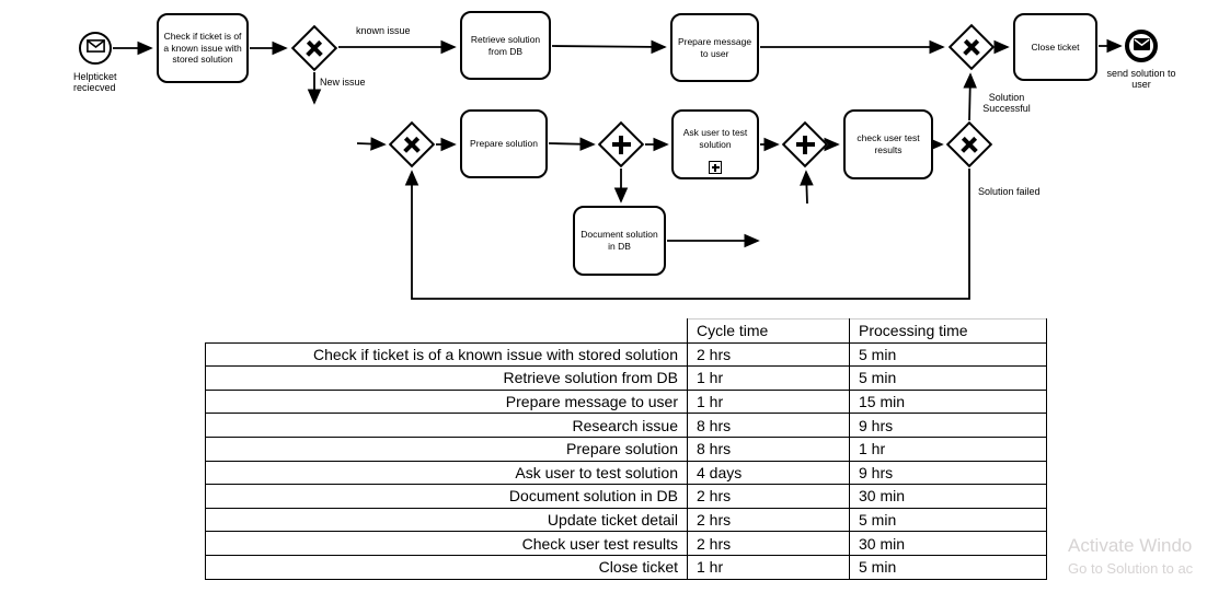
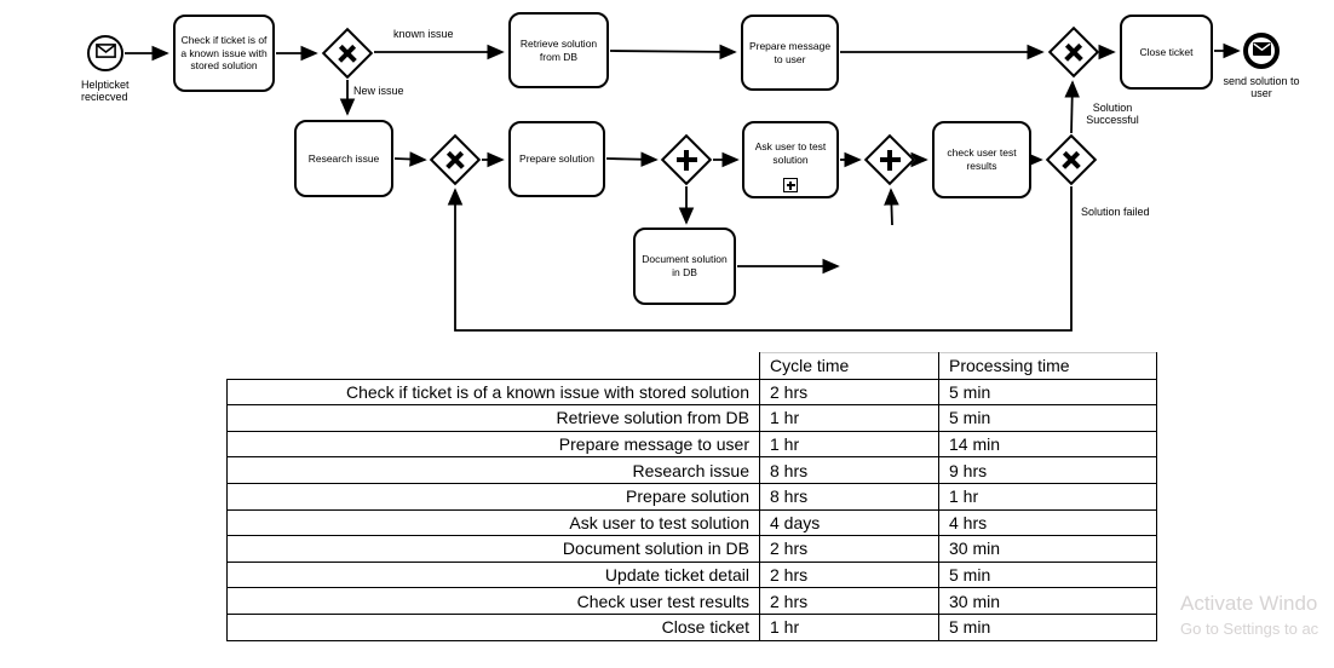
  Helpticket reciecved
  send solution to user
  Check if ticket is of a known issue with stored solution
  Retrieve solution from DB
  Prepare message to user
  Close ticket
+ Research issue
  Prepare solution
  Ask user to test solution
  check user test results
  Document solution in DB
  known issue
  New issue
  Solution Successful
  Solution failed
  	Cycle time	Processing time
  Check if ticket is of a known issue with stored solution	2 hrs	5 min
  Retrieve solution from DB	1 hr	5 min
- Prepare message to user	1 hr	15 min
+ Prepare message to user	1 hr	14 min
  Research issue	8 hrs	9 hrs
  Prepare solution	8 hrs	1 hr
- Ask user to test solution	4 days	9 hrs
+ Ask user to test solution	4 days	4 hrs
  Document solution in DB	2 hrs	30 min
  Update ticket detail	2 hrs	5 min
  Check user test results	2 hrs	30 min
  Close ticket	1 hr	5 min
  Activate Windo
- Go to Solution to ac
+ Go to Settings to ac
